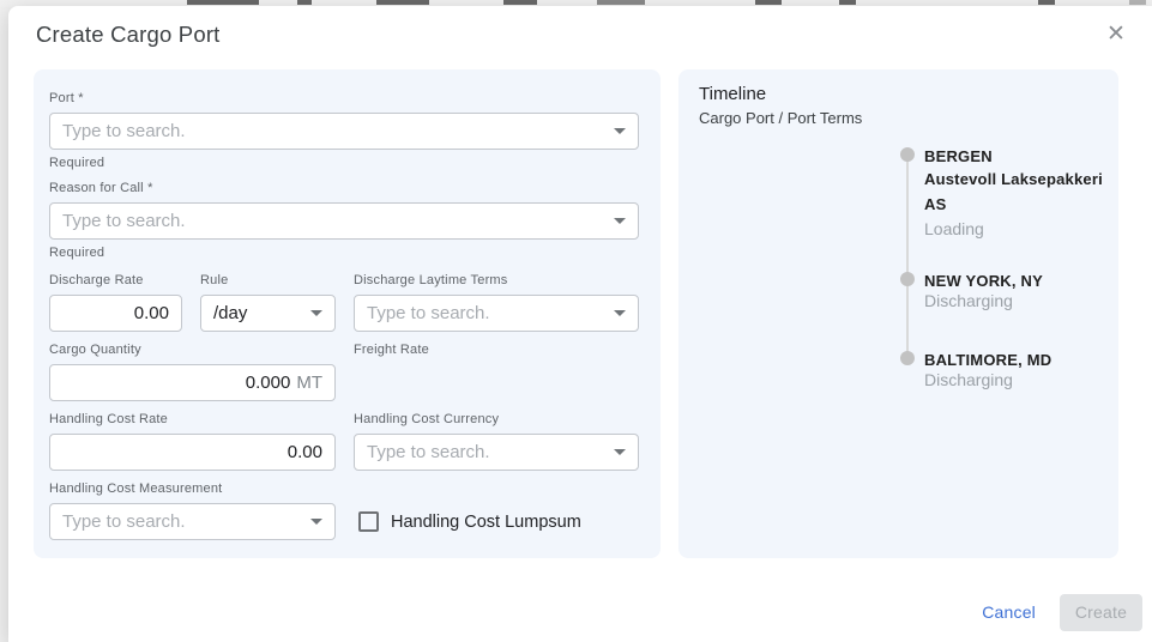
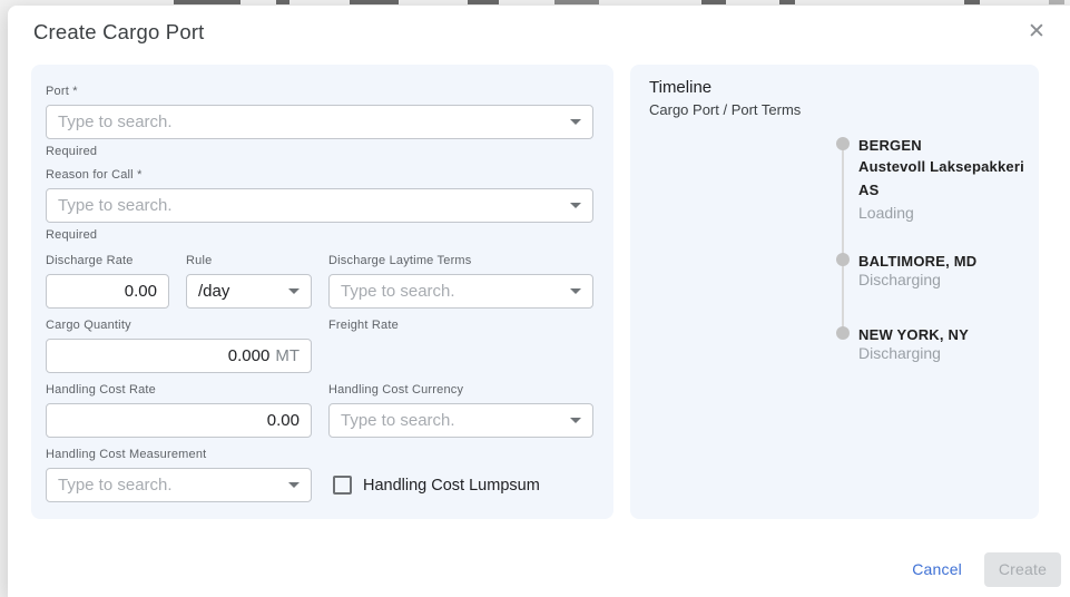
  Create Cargo Port
  ✕
  Port *
  Type to search.
  Required
  Reason for Call *
  Type to search.
  Required
  Discharge Rate
  0.00
  Rule
  /day
  Discharge Laytime Terms
  Type to search.
  Cargo Quantity
  0.000
  MT
  Freight Rate
  Handling Cost Rate
  0.00
  Handling Cost Currency
  Type to search.
  Handling Cost Measurement
  Type to search.
  Handling Cost Lumpsum
  Timeline
  Cargo Port / Port Terms
  BERGEN
  Austevoll Laksepakkeri AS
  Loading
- NEW YORK, NY
+ BALTIMORE, MD
  Discharging
- BALTIMORE, MD
+ NEW YORK, NY
  Discharging
  Cancel
  Create
